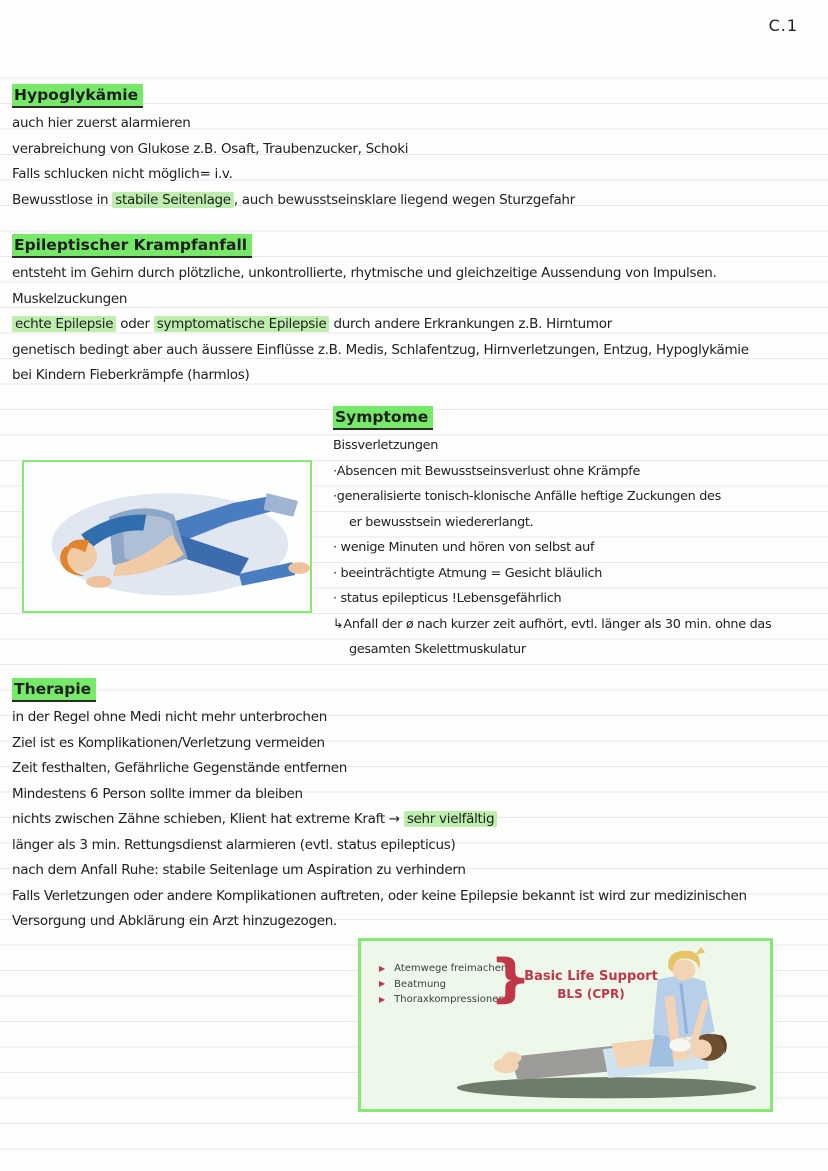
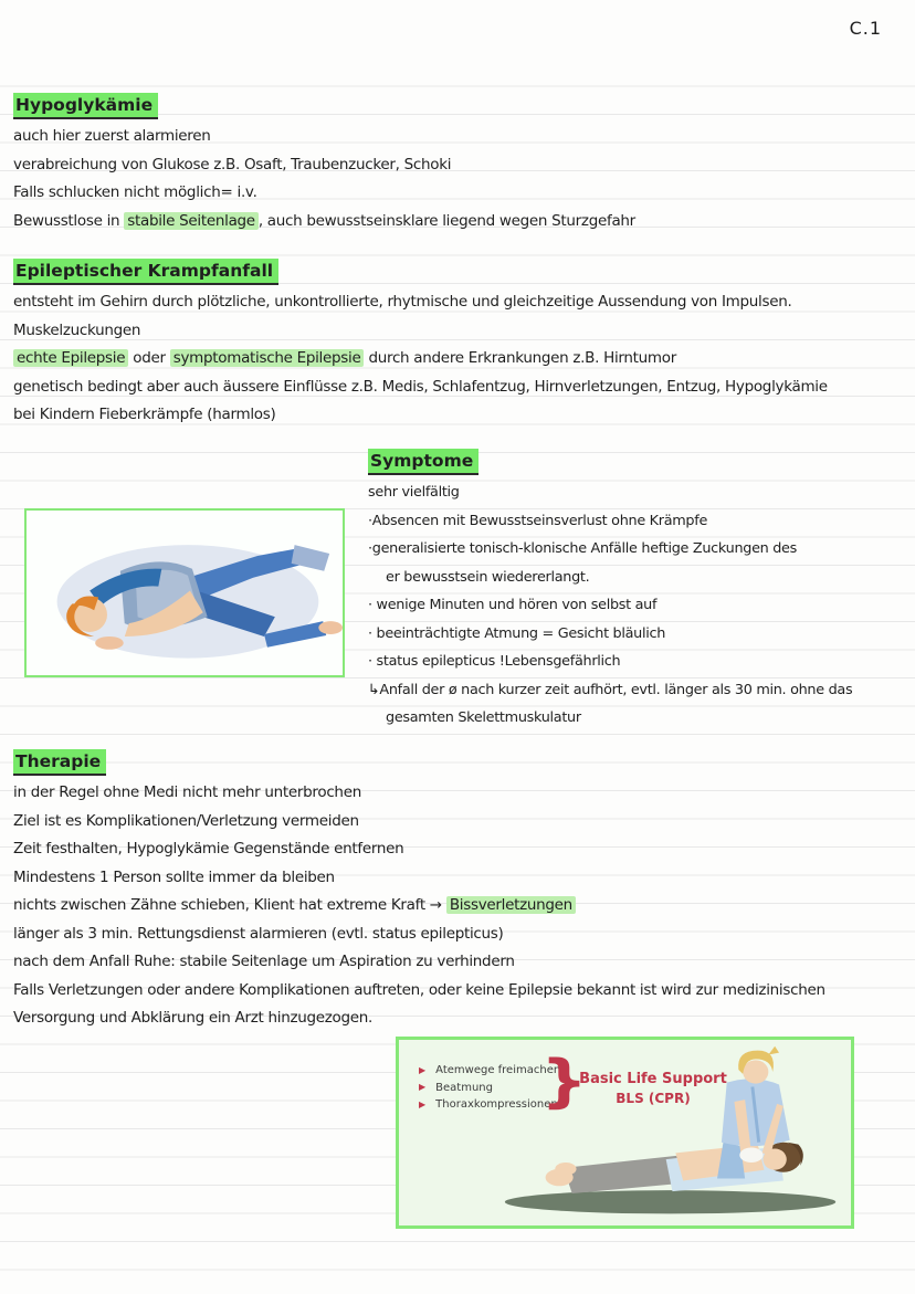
  C.1
  Hypoglykämie
  auch hier zuerst alarmieren
  verabreichung von Glukose z.B. Osaft, Traubenzucker, Schoki
  Falls schlucken nicht möglich= i.v.
  Bewusstlose in stabile Seitenlage , auch bewusstseinsklare liegend wegen Sturzgefahr
  Epileptischer Krampfanfall
  entsteht im Gehirn durch plötzliche, unkontrollierte, rhytmische und gleichzeitige Aussendung von Impulsen.
  Muskelzuckungen
  echte Epilepsie oder symptomatische Epilepsie durch andere Erkrankungen z.B. Hirntumor
  genetisch bedingt aber auch äussere Einflüsse z.B. Medis, Schlafentzug, Hirnverletzungen, Entzug, Hypoglykämie
  bei Kindern Fieberkrämpfe (harmlos)
  Symptome
- Bissverletzungen
+ sehr vielfältig
  ·Absencen mit Bewusstseinsverlust ohne Krämpfe
  ·generalisierte tonisch-klonische Anfälle heftige Zuckungen des
  er bewusstsein wiedererlangt.
  · wenige Minuten und hören von selbst auf
  · beeinträchtigte Atmung = Gesicht bläulich
  · status epilepticus !Lebensgefährlich
  ↳Anfall der ø nach kurzer zeit aufhört, evtl. länger als 30 min. ohne das
  gesamten Skelettmuskulatur
  Therapie
  in der Regel ohne Medi nicht mehr unterbrochen
  Ziel ist es Komplikationen/Verletzung vermeiden
- Zeit festhalten, Gefährliche Gegenstände entfernen
+ Zeit festhalten, Hypoglykämie Gegenstände entfernen
- Mindestens 6 Person sollte immer da bleiben
+ Mindestens 1 Person sollte immer da bleiben
- nichts zwischen Zähne schieben, Klient hat extreme Kraft → sehr vielfältig
+ nichts zwischen Zähne schieben, Klient hat extreme Kraft → Bissverletzungen
  länger als 3 min. Rettungsdienst alarmieren (evtl. status epilepticus)
  nach dem Anfall Ruhe: stabile Seitenlage um Aspiration zu verhindern
  Falls Verletzungen oder andere Komplikationen auftreten, oder keine Epilepsie bekannt ist wird zur medizinischen
  Versorgung und Abklärung ein Arzt hinzugezogen.
  ▶
  Atemwege freimachen
  ▶
  Beatmung
  ▶
  Thoraxkompressionen
  }
  Basic Life Support
  BLS (CPR)
